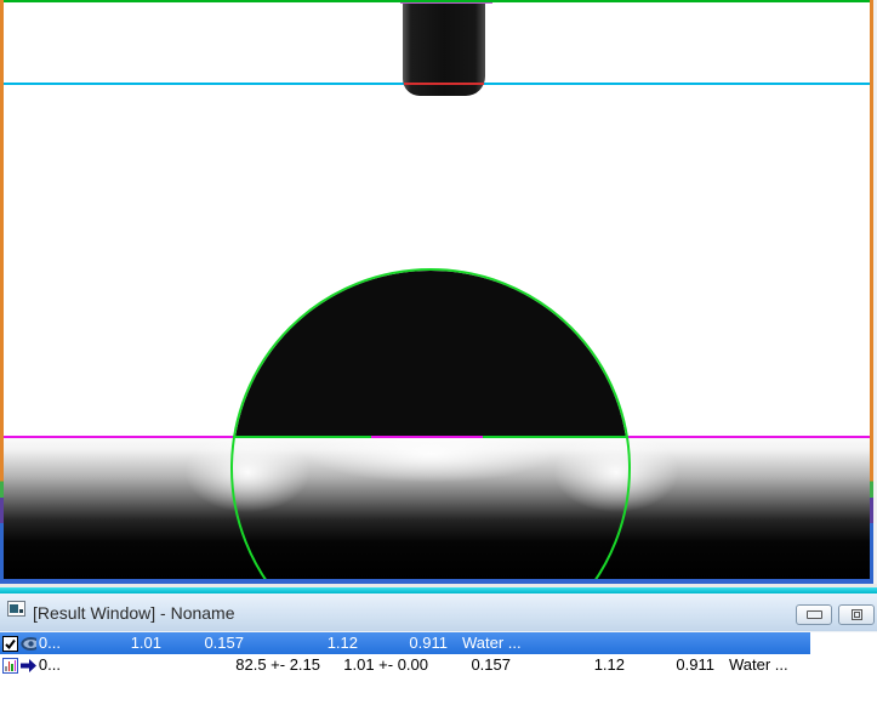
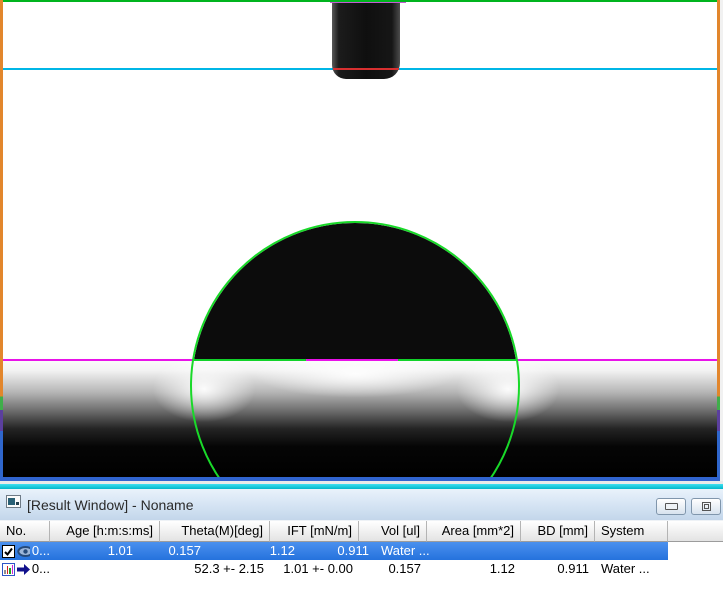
  [Result Window] - Noname
+ No.
+ Age [h:m:s:ms]
+ Theta(M)[deg]
+ IFT [mN/m]
+ Vol [ul]
+ Area [mm*2]
+ BD [mm]
+ System
  0...
  1.01
  0.157
  1.12
  0.911
  Water ...
  0...
- 82.5 +- 2.15
+ 52.3 +- 2.15
  1.01 +- 0.00
  0.157
  1.12
  0.911
  Water ...
